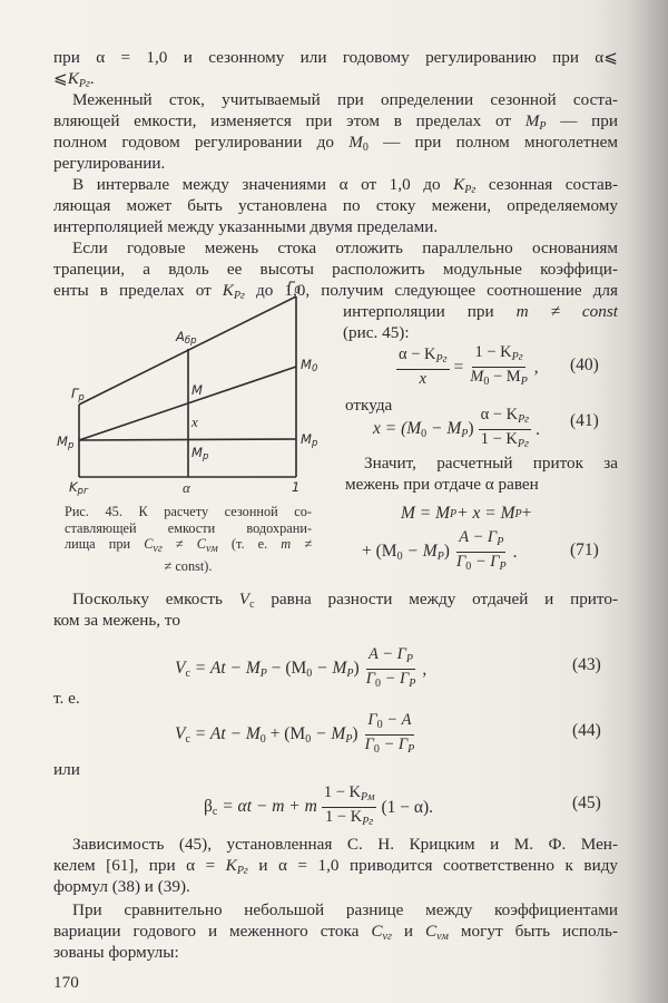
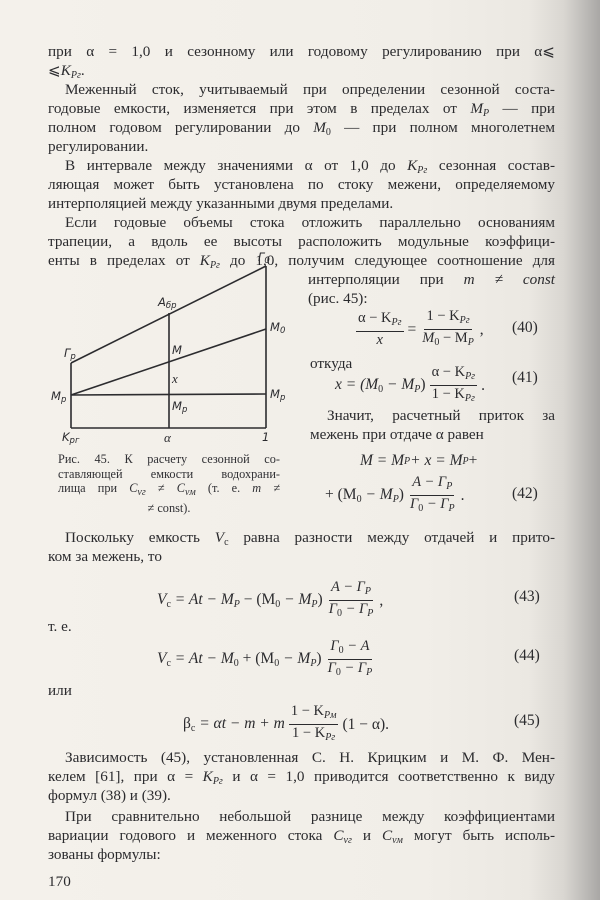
  при α = 1,0 и сезонному или годовому регулированию при α⩽
  ⩽KРг.
  Меженный сток, учитываемый при определении сезонной соста-
- вляющей емкости, изменяется при этом в пределах от MP — при
+ годовые емкости, изменяется при этом в пределах от MP — при
  полном годовом регулировании до M0 — при полном многолетнем
  регулировании.
  В интервале между значениями α от 1,0 до KРг сезонная состав-
  ляющая может быть установлена по стоку межени, определяемому
  интерполяцией между указанными двумя пределами.
- Если годовые межень стока отложить параллельно основаниям
+ Если годовые объемы стока отложить параллельно основаниям
  трапеции, а вдоль ее высоты расположить модульные коэффици-
  енты в пределах от KРг до 1,0, получим следующее соотношение для
  интерполяции при m ≠ const
  (рис. 45):
  Γ0
  Aбр
  M0
  Γр
  M
  x
  Mр
  Mр
  Mр
  Kрг
  α
  1
  Рис. 45. К расчету сезонной со-
  ставляющей емкости водохрани-
  лища при Cvг ≠ Cvм (т. е. m ≠
  ≠ const).
  α − KРг
  x
  =
  1 − KРг
  M0 − MP
  ,
  (40)
  откуда
  x = (M0 − MP)
  α − KРг
  1 − KРг
  .
  (41)
  Значит, расчетный приток за
  межень при отдаче α равен
  M = M
  P
  + x = M
  P
  +
  + (M0 − MP)
  A − ΓP
  Γ0 − ΓP
  .
- (71)
+ (42)
  Поскольку емкость Vc равна разности между отдачей и прито-
  ком за межень, то
  Vc = At − MP − (M0 − MP)
  A − ΓP
  Γ0 − ΓP
  ,
  (43)
  т. е.
  Vc = At − M0 + (M0 − MP)
  Γ0 − A
  Γ0 − ΓP
  (44)
  или
  βc = αt − m + m
  1 − KРм
  1 − KРг
  (1 − α).
  (45)
  Зависимость (45), установленная С. Н. Крицким и М. Ф. Мен-
  келем [61], при α = KРг и α = 1,0 приводится соответственно к виду
  формул (38) и (39).
  При сравнительно небольшой разнице между коэффициентами
  вариации годового и меженного стока Cvг и Cvм могут быть исполь-
  зованы формулы:
  170
